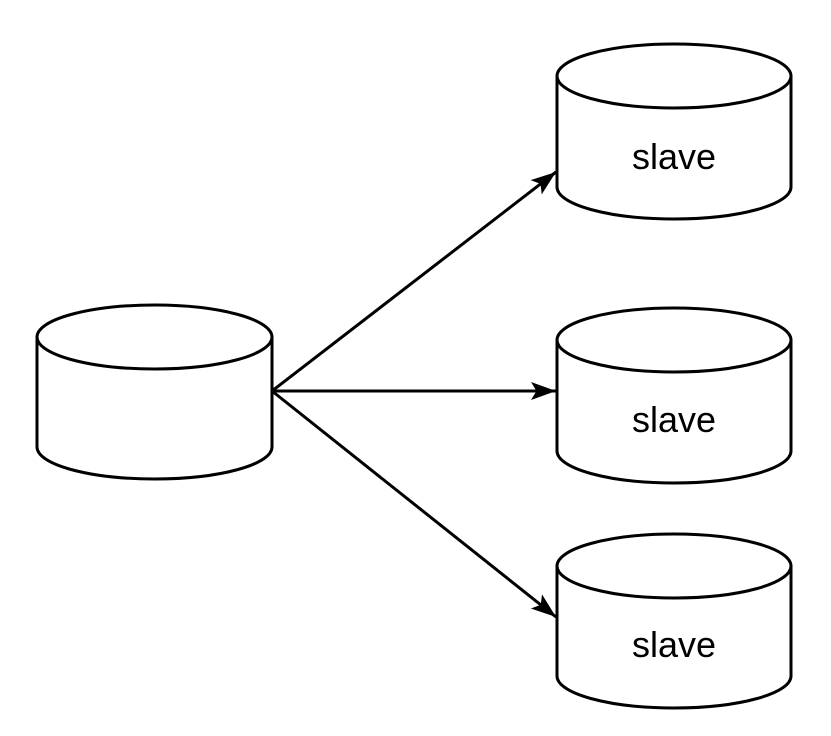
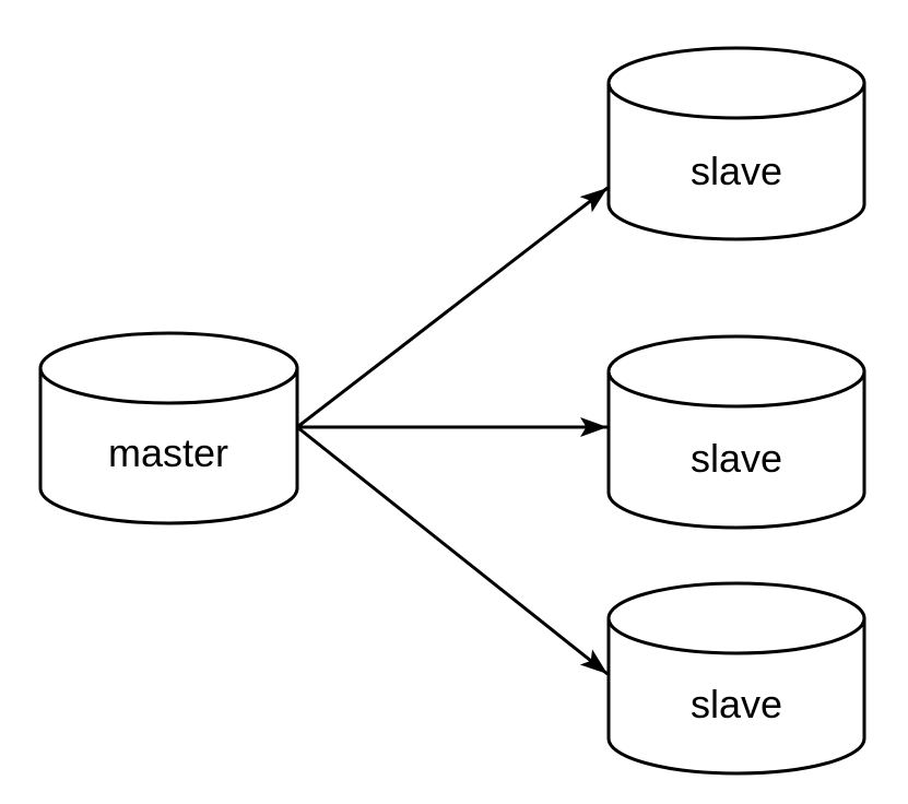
+ master
  slave
  slave
  slave
